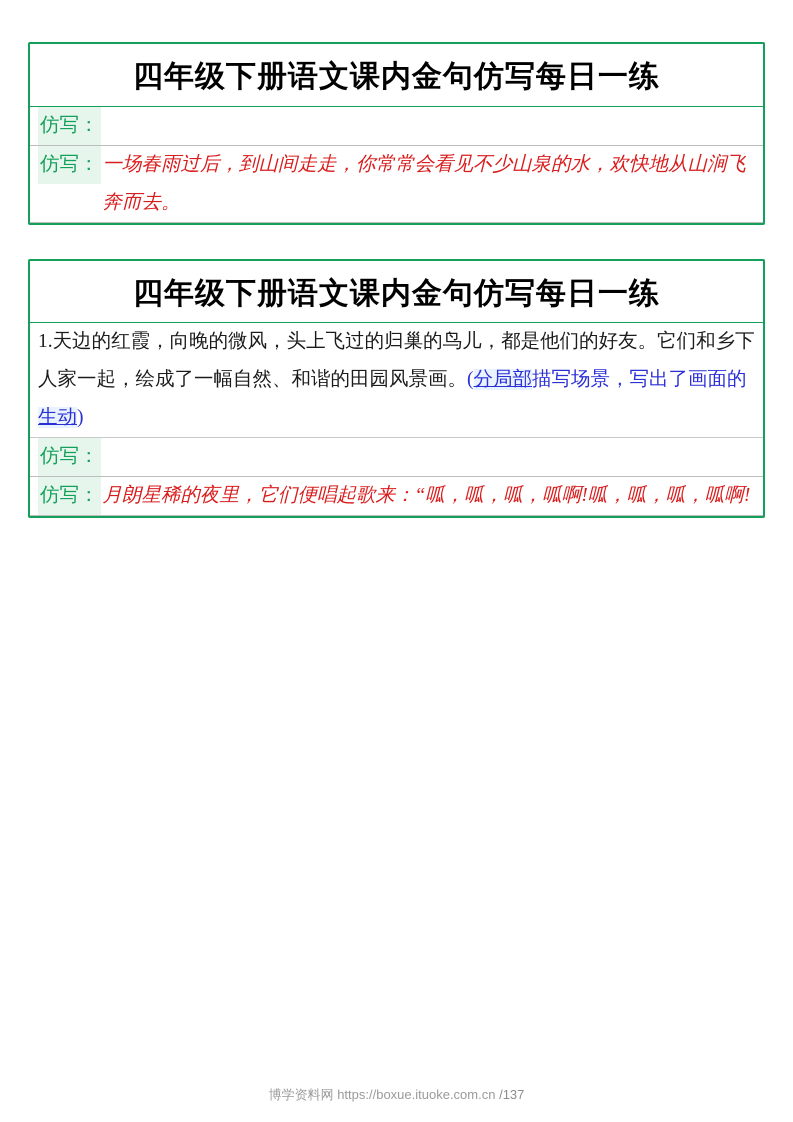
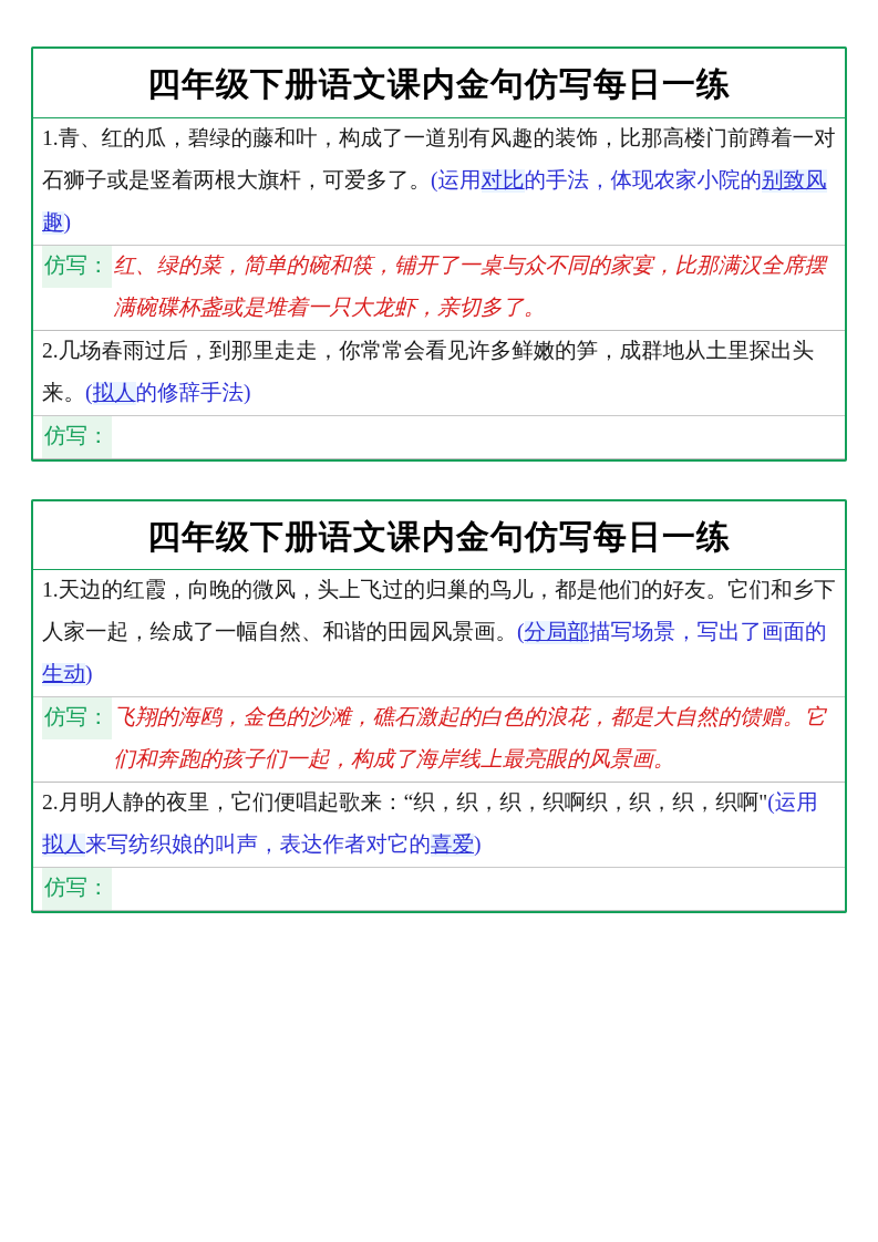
  四年级下册语文课内金句仿写每日一练
+ 1.青、红的瓜，碧绿的藤和叶，构成了一道别有风趣的装饰，比那高楼门前蹲着一对石狮子或是竖着两根大旗杆，可爱多了。(运用对比的手法，体现农家小院的别致风趣)
  仿写：
+ 红、绿的菜，简单的碗和筷，铺开了一桌与众不同的家宴，比那满汉全席摆满碗碟杯盏或是堆着一只大龙虾，亲切多了。
+ 2.几场春雨过后，到那里走走，你常常会看见许多鲜嫩的笋，成群地从土里探出头来。(拟人的修辞手法)
  仿写：
- 一场春雨过后，到山间走走，你常常会看见不少山泉的水，欢快地从山涧飞奔而去。
  四年级下册语文课内金句仿写每日一练
  1.天边的红霞，向晚的微风，头上飞过的归巢的鸟儿，都是他们的好友。它们和乡下人家一起，绘成了一幅自然、和谐的田园风景画。(分局部描写场景，写出了画面的生动)
  仿写：
+ 飞翔的海鸥，金色的沙滩，礁石激起的白色的浪花，都是大自然的馈赠。它们和奔跑的孩子们一起，构成了海岸线上最亮眼的风景画。
+ 2.月明人静的夜里，它们便唱起歌来：“织，织，织，织啊织，织，织，织啊"(运用拟人来写纺织娘的叫声，表达作者对它的喜爱)
  仿写：
- 月朗星稀的夜里，它们便唱起歌来：“呱，呱，呱，呱啊!呱，呱，呱，呱啊!
- 博学资料网 https://boxue.ituoke.com.cn /137
